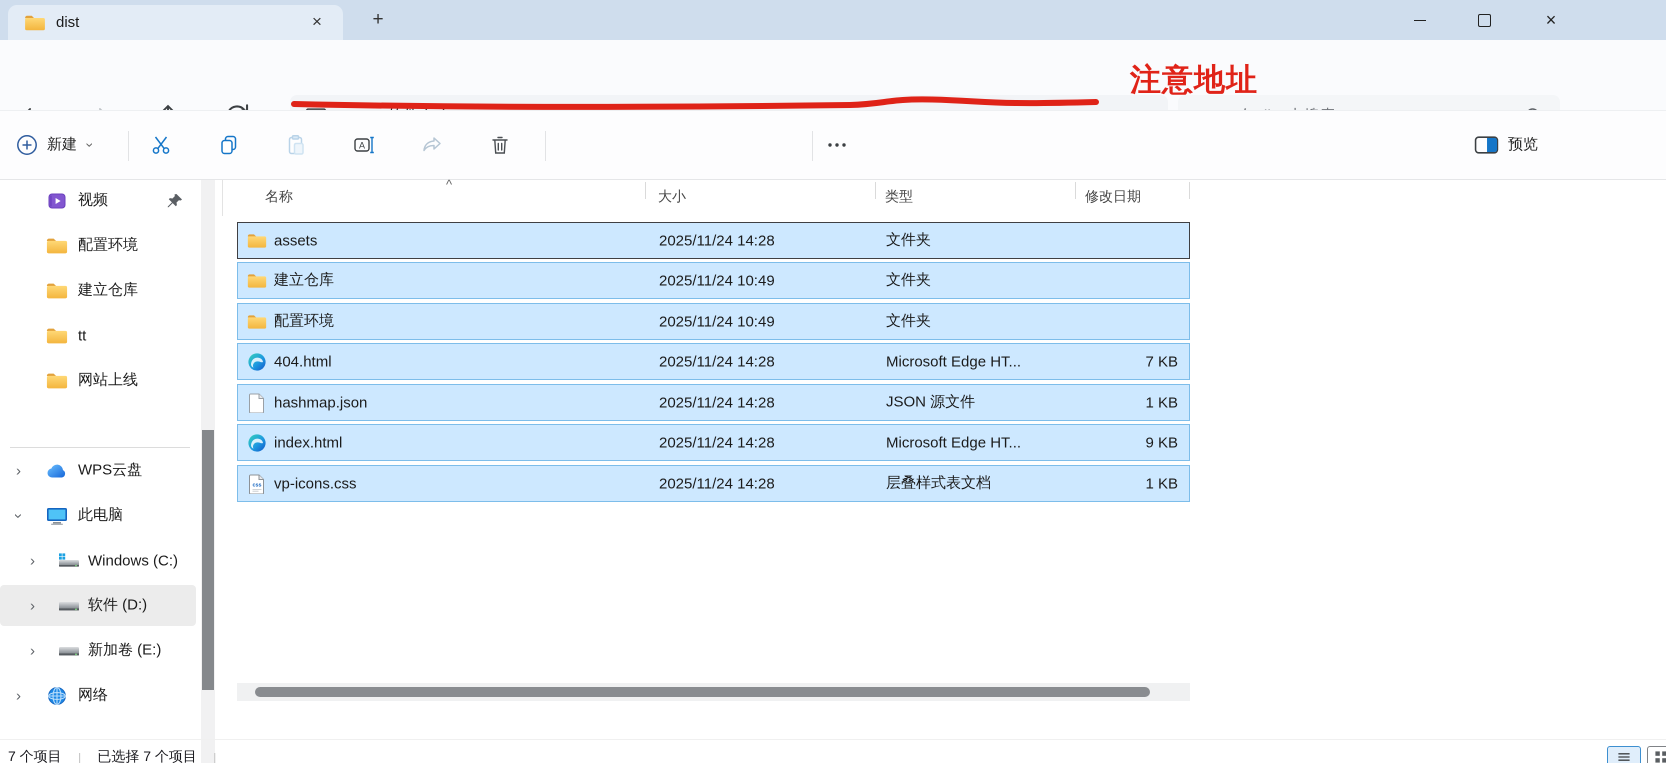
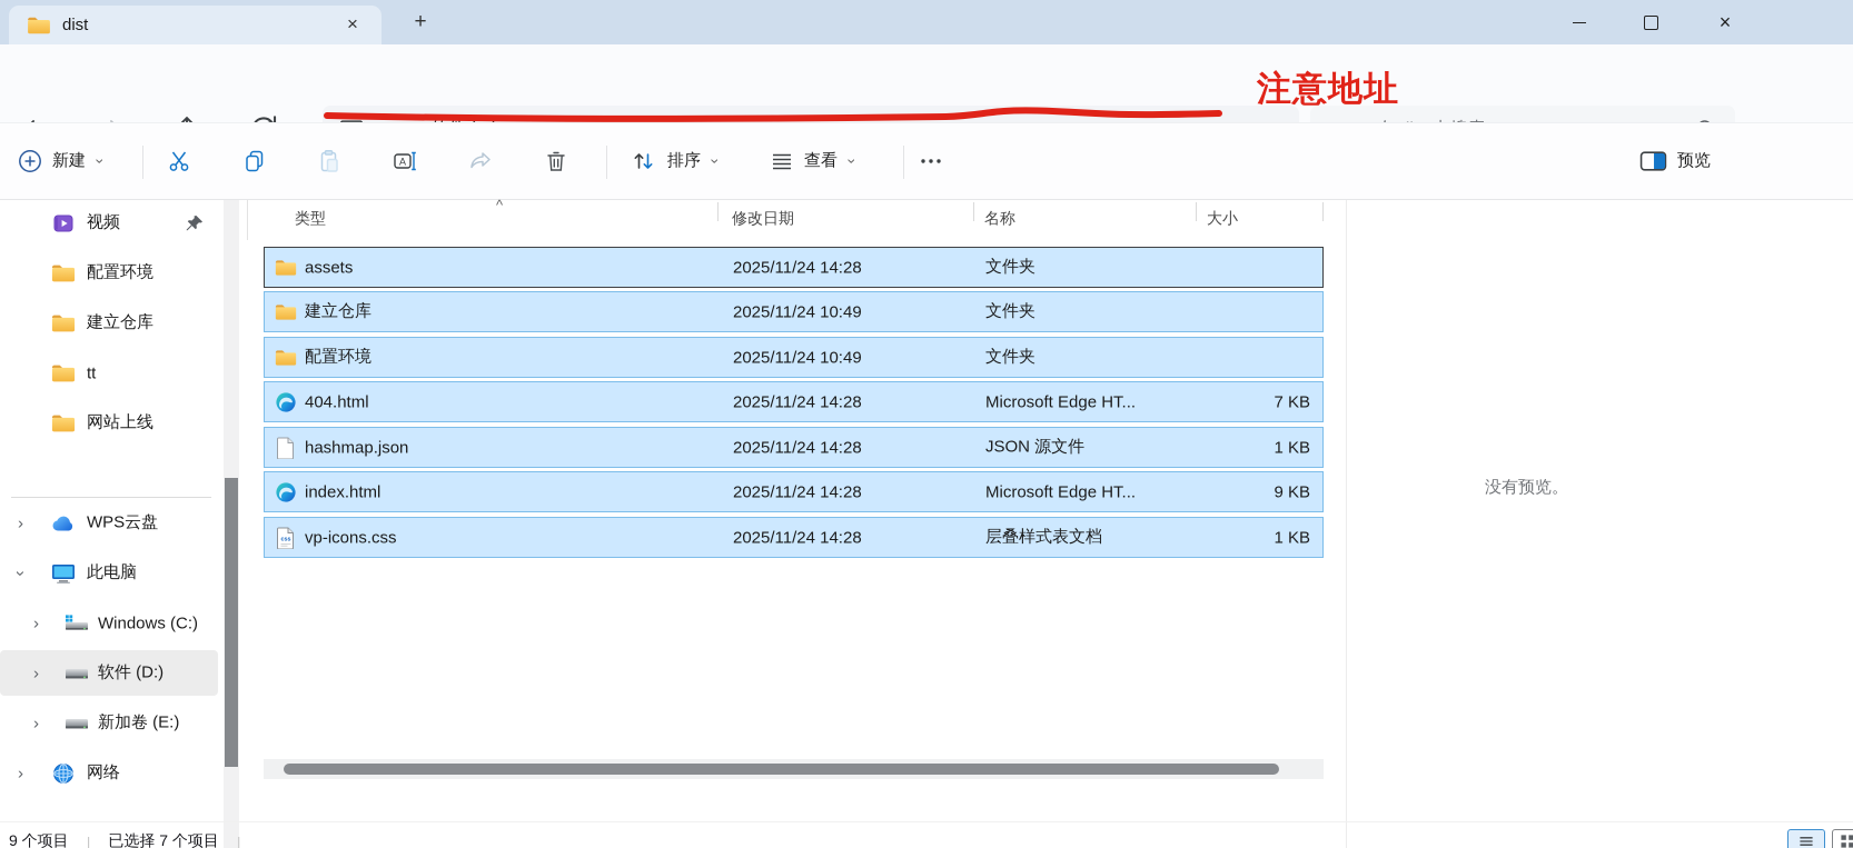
  dist
  ×
  +
  ×
  注意地址
  新建
  A
+ 排序
+ 查看
  预览
  视频
  配置环境
  建立仓库
  tt
  网站上线
  ›
  WPS云盘
  此电脑
  ›
  Windows (C:)
  ›
  软件 (D:)
  ›
  新加卷 (E:)
  ›
  网络
  ^
- 名称
+ 类型
- 大小
+ 修改日期
- 类型
+ 名称
- 修改日期
+ 大小
  assets
  2025/11/24 14:28
  文件夹
  建立仓库
  2025/11/24 10:49
  文件夹
  配置环境
  2025/11/24 10:49
  文件夹
  404.html
  2025/11/24 14:28
  Microsoft Edge HT...
  7 KB
  hashmap.json
  2025/11/24 14:28
  JSON 源文件
  1 KB
  index.html
  2025/11/24 14:28
  Microsoft Edge HT...
  9 KB
  vp-icons.css
  2025/11/24 14:28
  层叠样式表文档
  1 KB
+ 没有预览。
- 7 个项目
+ 9 个项目
  |
  已选择 7 个项目
  |
